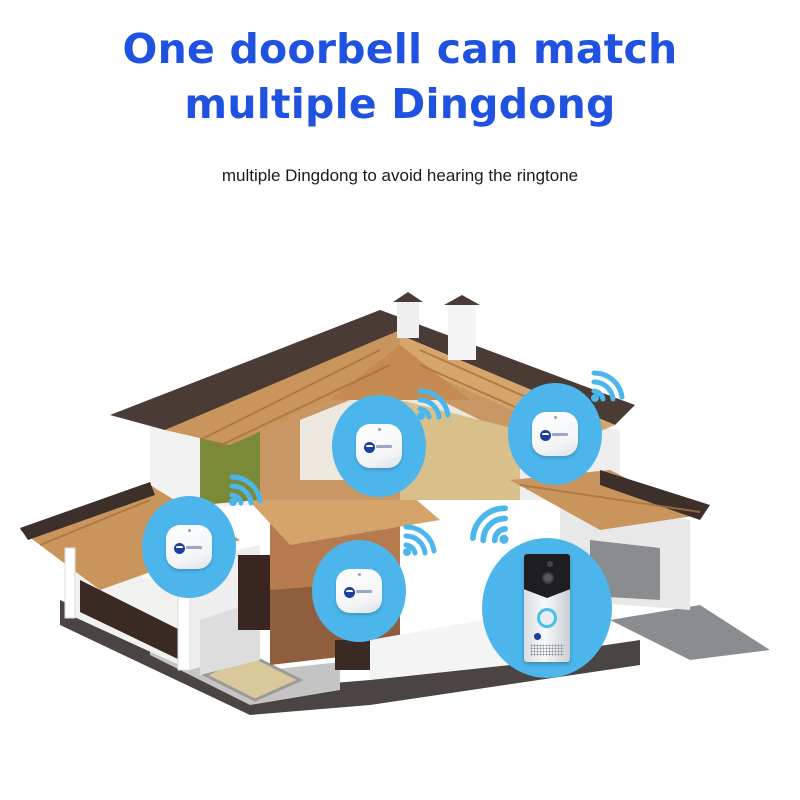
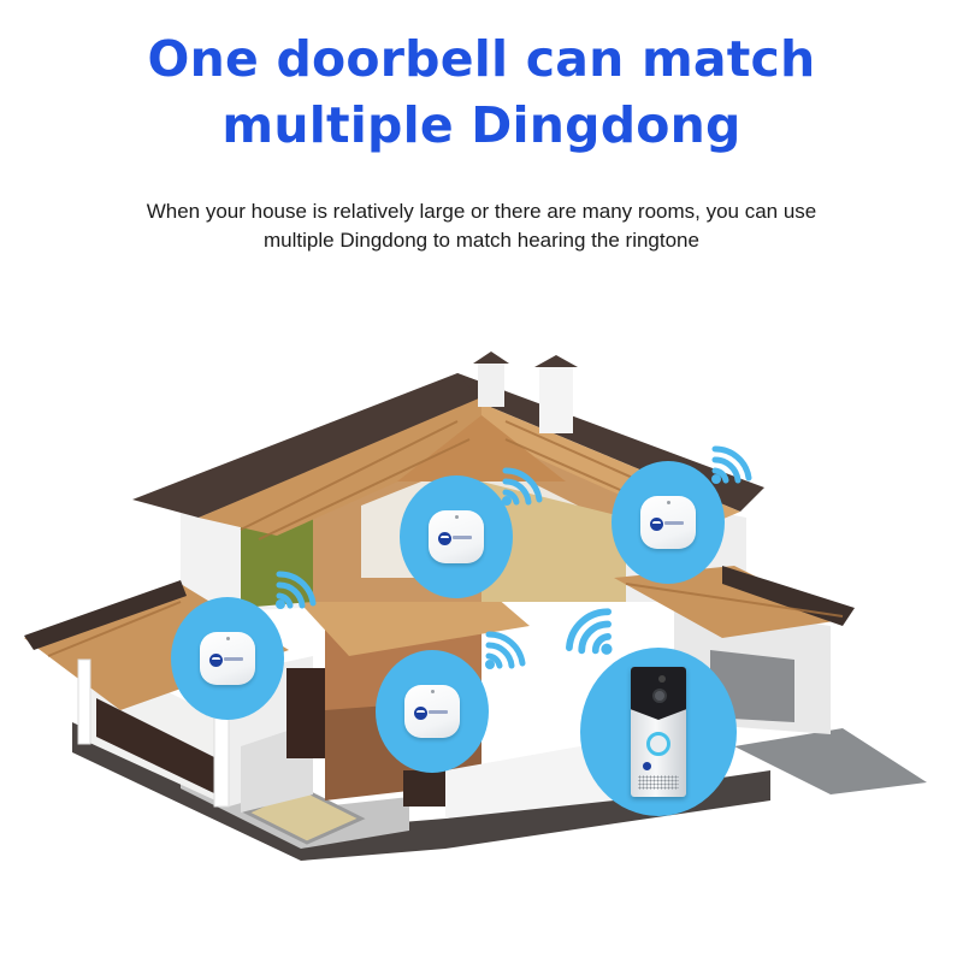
  One doorbell can match
  multiple Dingdong
+ When your house is relatively large or there are many rooms, you can use
- multiple Dingdong to avoid hearing the ringtone
+ multiple Dingdong to match hearing the ringtone
